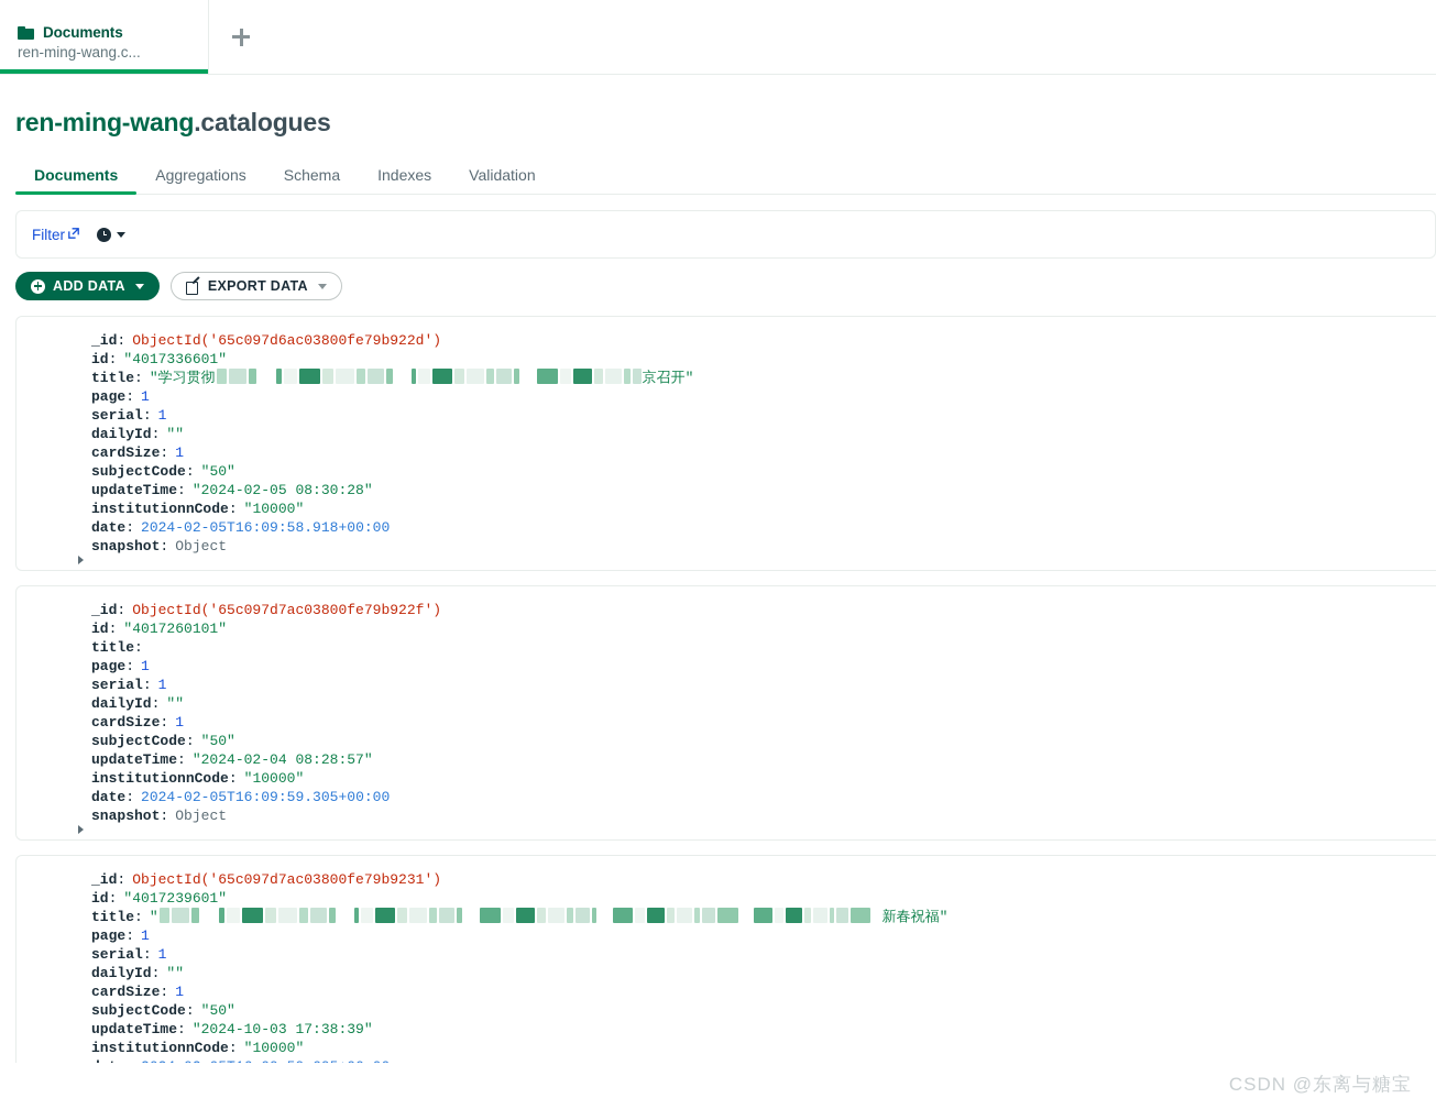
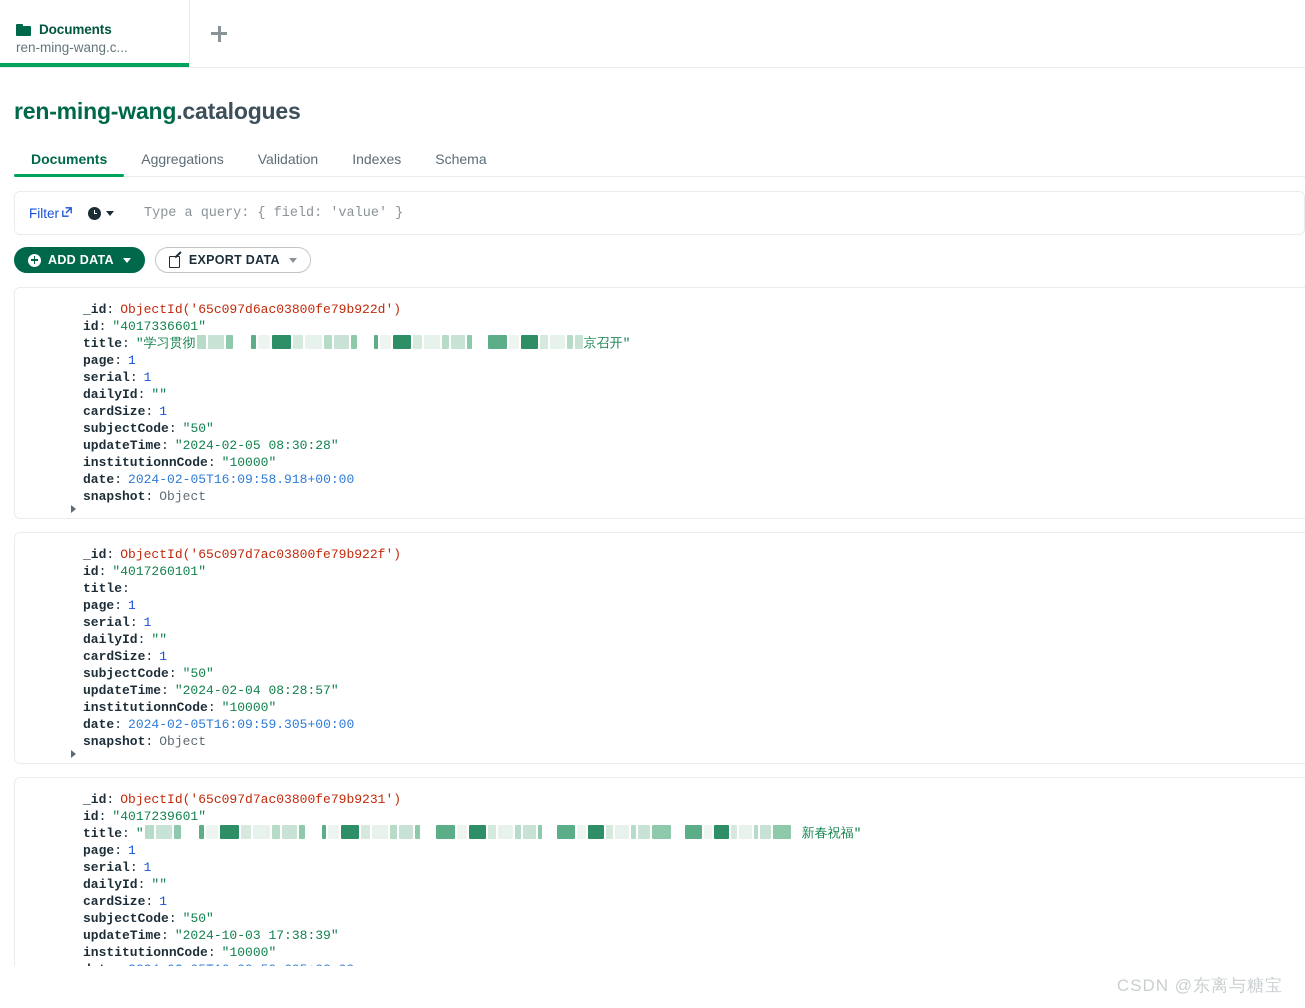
  Documents
  ren-ming-wang.c...
  ren-ming-wang.catalogues
  Documents
  Aggregations
- Schema
+ Validation
  Indexes
- Validation
+ Schema
  Filter
+ Type a query: { field: 'value' }
  ADD DATA
  EXPORT DATA
  _id
  :
  ObjectId('65c097d6ac03800fe79b922d')
  id
  :
  "4017336601"
  title
  :
  "学习贯彻 京召开"
  page
  :
  1
  serial
  :
  1
  dailyId
  :
  ""
  cardSize
  :
  1
  subjectCode
  :
  "50"
  updateTime
  :
  "2024-02-05 08:30:28"
  institutionnCode
  :
  "10000"
  date
  :
  2024-02-05T16:09:58.918+00:00
  snapshot
  :
  Object
  _id
  :
  ObjectId('65c097d7ac03800fe79b922f')
  id
  :
  "4017260101"
  title
  :
  page
  :
  1
  serial
  :
  1
  dailyId
  :
  ""
  cardSize
  :
  1
  subjectCode
  :
  "50"
  updateTime
  :
  "2024-02-04 08:28:57"
  institutionnCode
  :
  "10000"
  date
  :
  2024-02-05T16:09:59.305+00:00
  snapshot
  :
  Object
  _id
  :
  ObjectId('65c097d7ac03800fe79b9231')
  id
  :
  "4017239601"
  title
  :
  " 新春祝福"
  page
  :
  1
  serial
  :
  1
  dailyId
  :
  ""
  cardSize
  :
  1
  subjectCode
  :
  "50"
  updateTime
  :
  "2024-10-03 17:38:39"
  institutionnCode
  :
  "10000"
  CSDN @东离与糖宝
